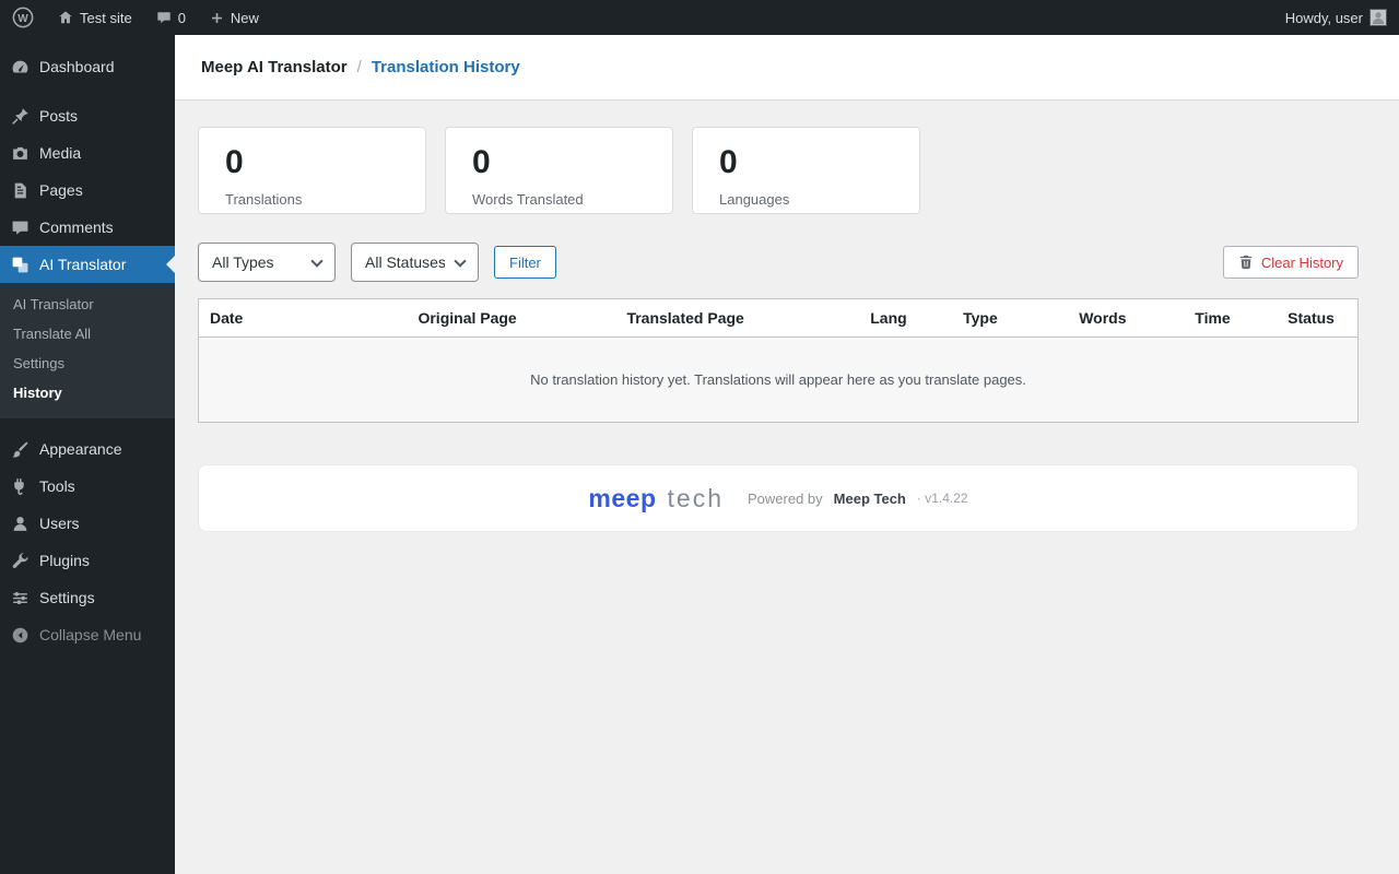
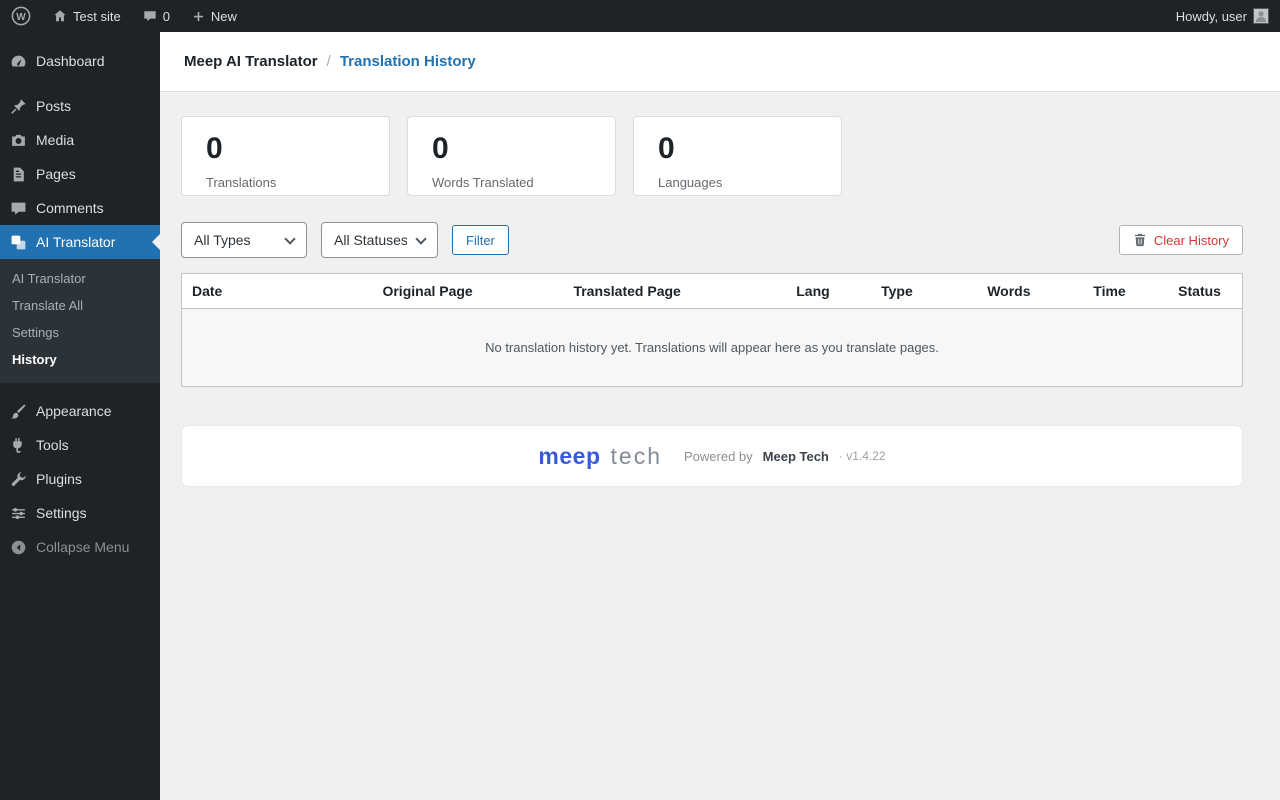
  W
  Test site
  0
  New
  Howdy, user
  Dashboard
  Posts
  Media
  Pages
  Comments
  AI Translator
  AI Translator
  Translate All
  Settings
  History
  Appearance
  Tools
- Users
  Plugins
  Settings
  Collapse Menu
  Meep AI Translator
  /
  Translation History
  0
  Translations
  0
  Words Translated
  0
  Languages
  All Types
  All Statuses
  Filter
  Clear History
  Date	Original Page	Translated Page	Lang	Type	Words	Time	Status
  No translation history yet. Translations will appear here as you translate pages.
  meep
  tech
  Powered by
  Meep Tech
  · v1.4.22
